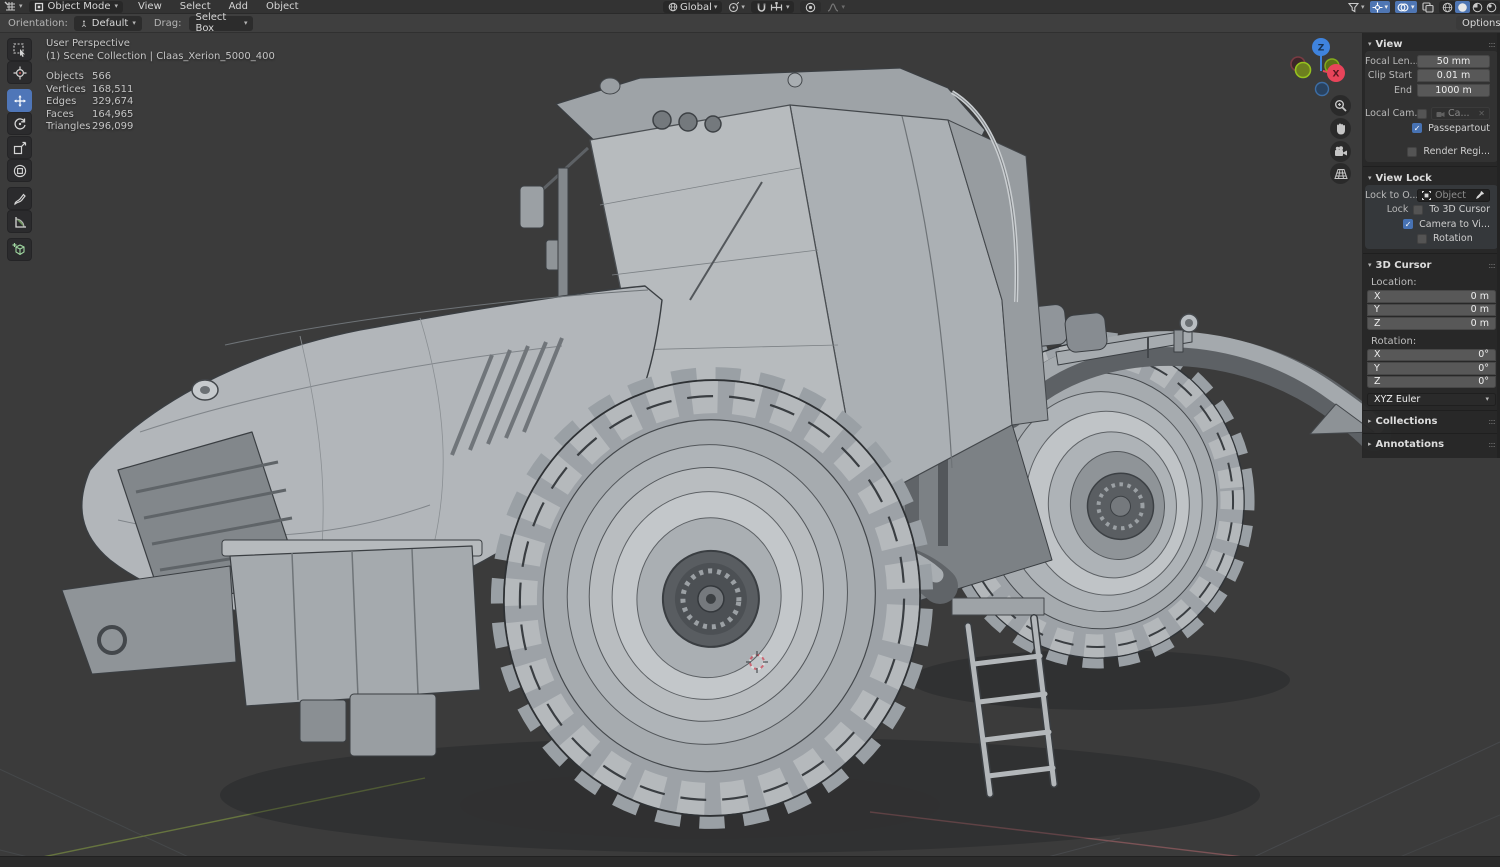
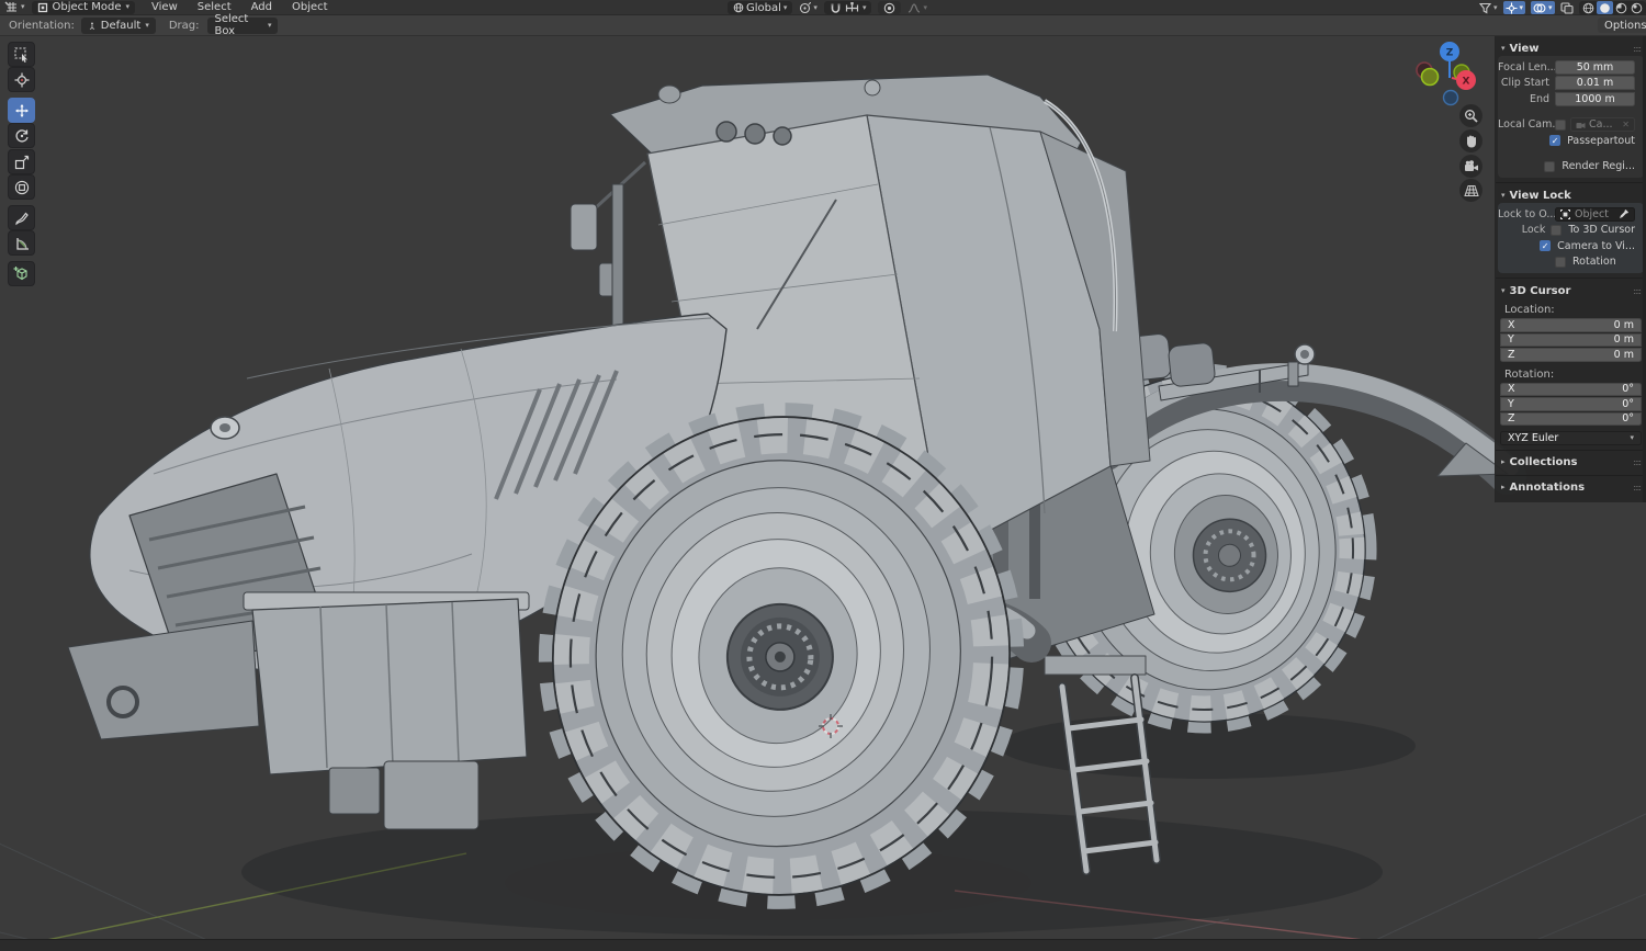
  ▾
  Object Mode
  ▾
  View
  Select
  Add
  Object
  Global
  ▾
  ▾
  ▾
  ▾
  ▾
  ▾
  ▾
  Orientation:
  Default
  ▾
  Drag:
  Select Box
  ▾
  Options
- User Perspective
- (1) Scene Collection | Claas_Xerion_5000_400
- Objects 566
- Vertices 168,511
- Edges 329,674
- Faces 164,965
- Triangles 296,099
  Z
  X
  ▾
  View
  ::::
  Focal Len..
  50 mm
  Clip Start
  0.01 m
  End
  1000 m
  Local Cam.
  Ca...
  ✕
  ✓
  Passepartout
  Render Regi...
  ▾
  View Lock
  Lock to O..
  Object
  Lock
  To 3D Cursor
  ✓
  Camera to Vi...
  Rotation
  ▾
  3D Cursor
  ::::
  Location:
  X
  0 m
  Y
  0 m
  Z
  0 m
  Rotation:
  X
  0°
  Y
  0°
  Z
  0°
  XYZ Euler
  ▾
  ▸
  Collections
  ::::
  ▸
  Annotations
  ::::
